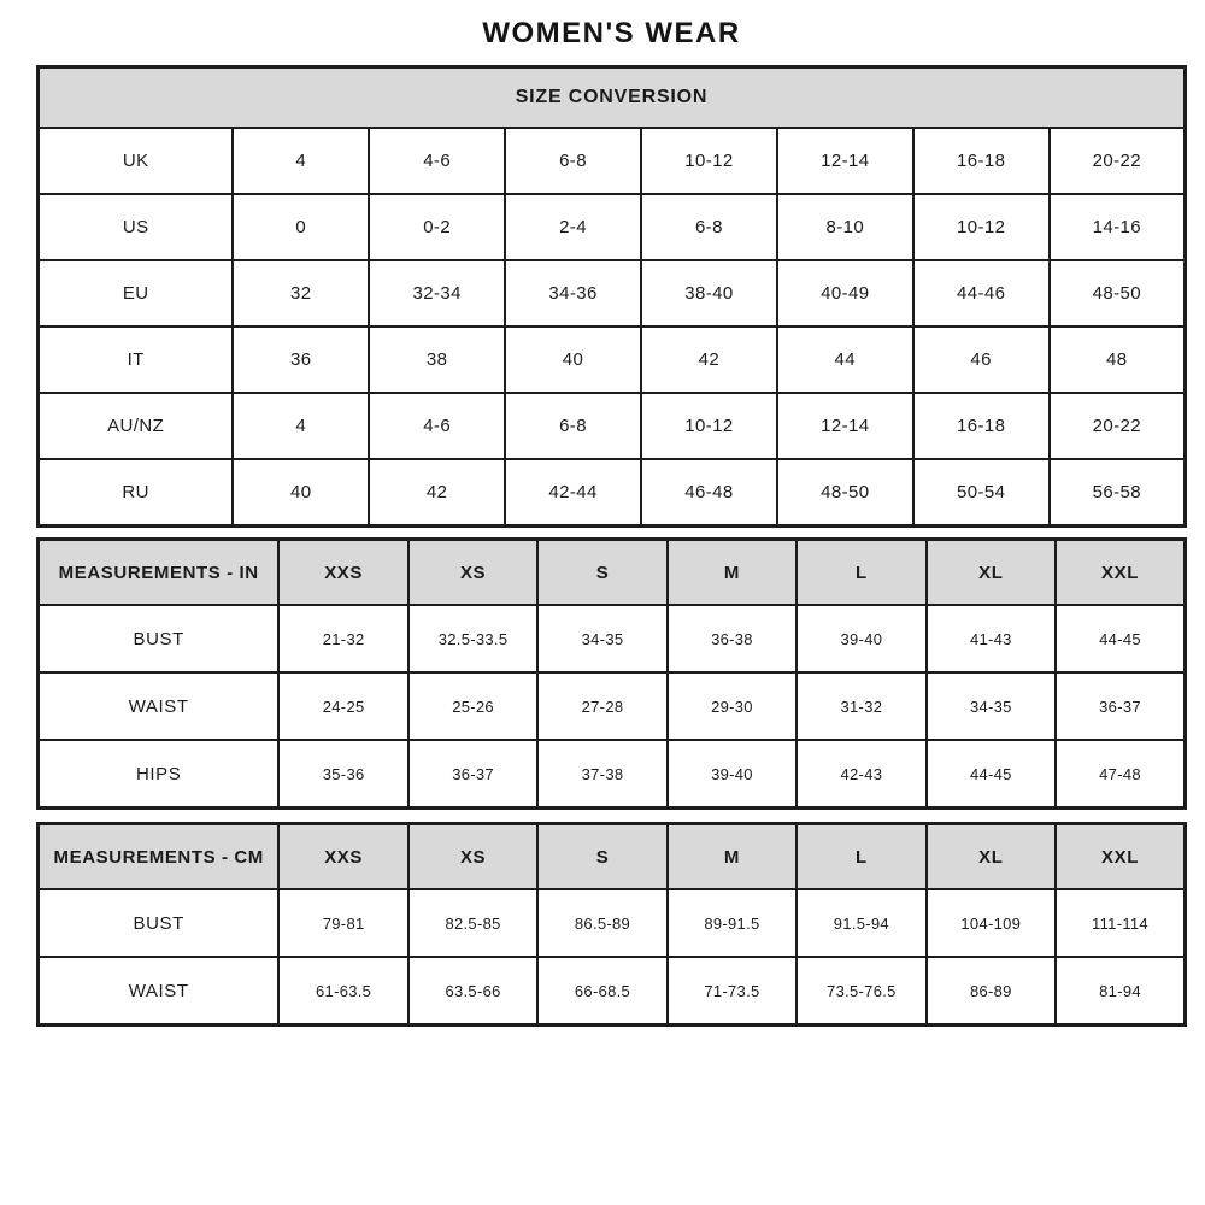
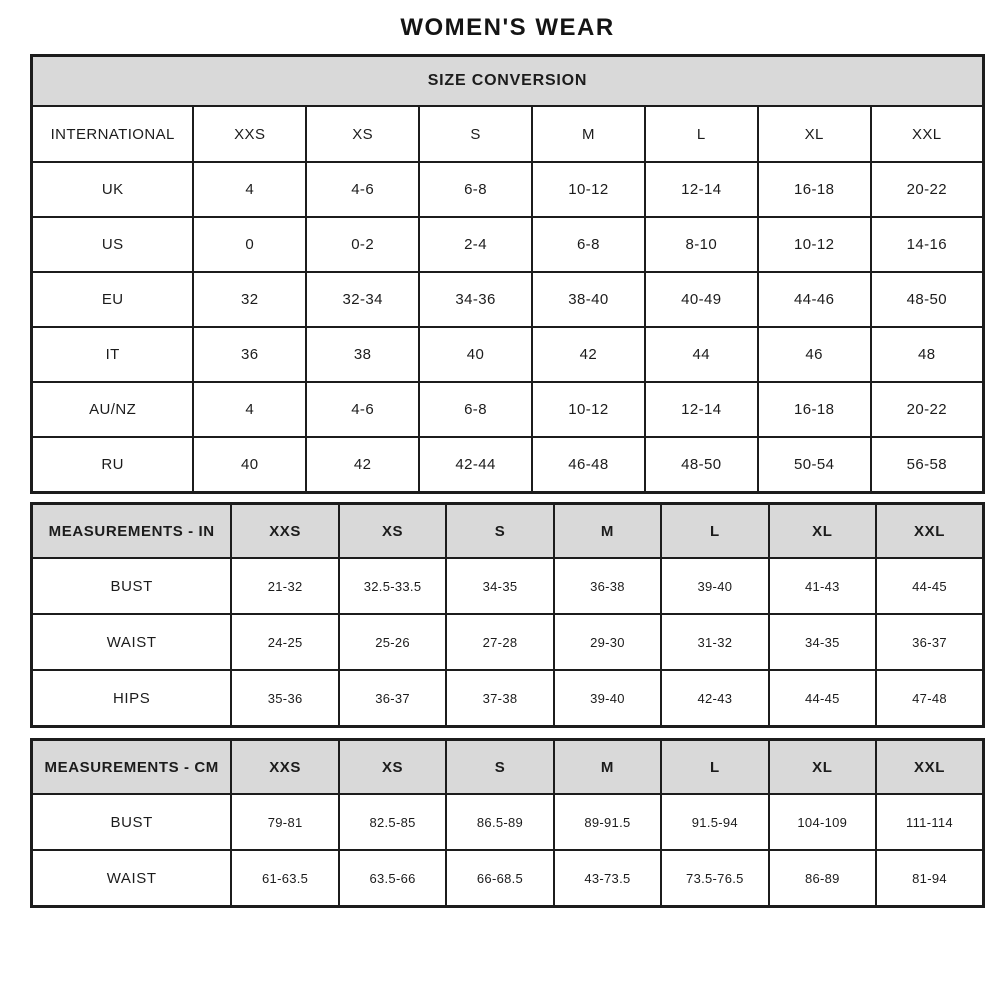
  WOMEN'S WEAR
  SIZE CONVERSION
+ INTERNATIONAL	XXS	XS	S	M	L	XL	XXL
  UK	4	4-6	6-8	10-12	12-14	16-18	20-22
  US	0	0-2	2-4	6-8	8-10	10-12	14-16
  EU	32	32-34	34-36	38-40	40-49	44-46	48-50
  IT	36	38	40	42	44	46	48
  AU/NZ	4	4-6	6-8	10-12	12-14	16-18	20-22
  RU	40	42	42-44	46-48	48-50	50-54	56-58
  MEASUREMENTS - IN	XXS	XS	S	M	L	XL	XXL
  BUST	21-32	32.5-33.5	34-35	36-38	39-40	41-43	44-45
  WAIST	24-25	25-26	27-28	29-30	31-32	34-35	36-37
  HIPS	35-36	36-37	37-38	39-40	42-43	44-45	47-48
  MEASUREMENTS - CM	XXS	XS	S	M	L	XL	XXL
  BUST	79-81	82.5-85	86.5-89	89-91.5	91.5-94	104-109	111-114
- WAIST	61-63.5	63.5-66	66-68.5	71-73.5	73.5-76.5	86-89	81-94
+ WAIST	61-63.5	63.5-66	66-68.5	43-73.5	73.5-76.5	86-89	81-94
